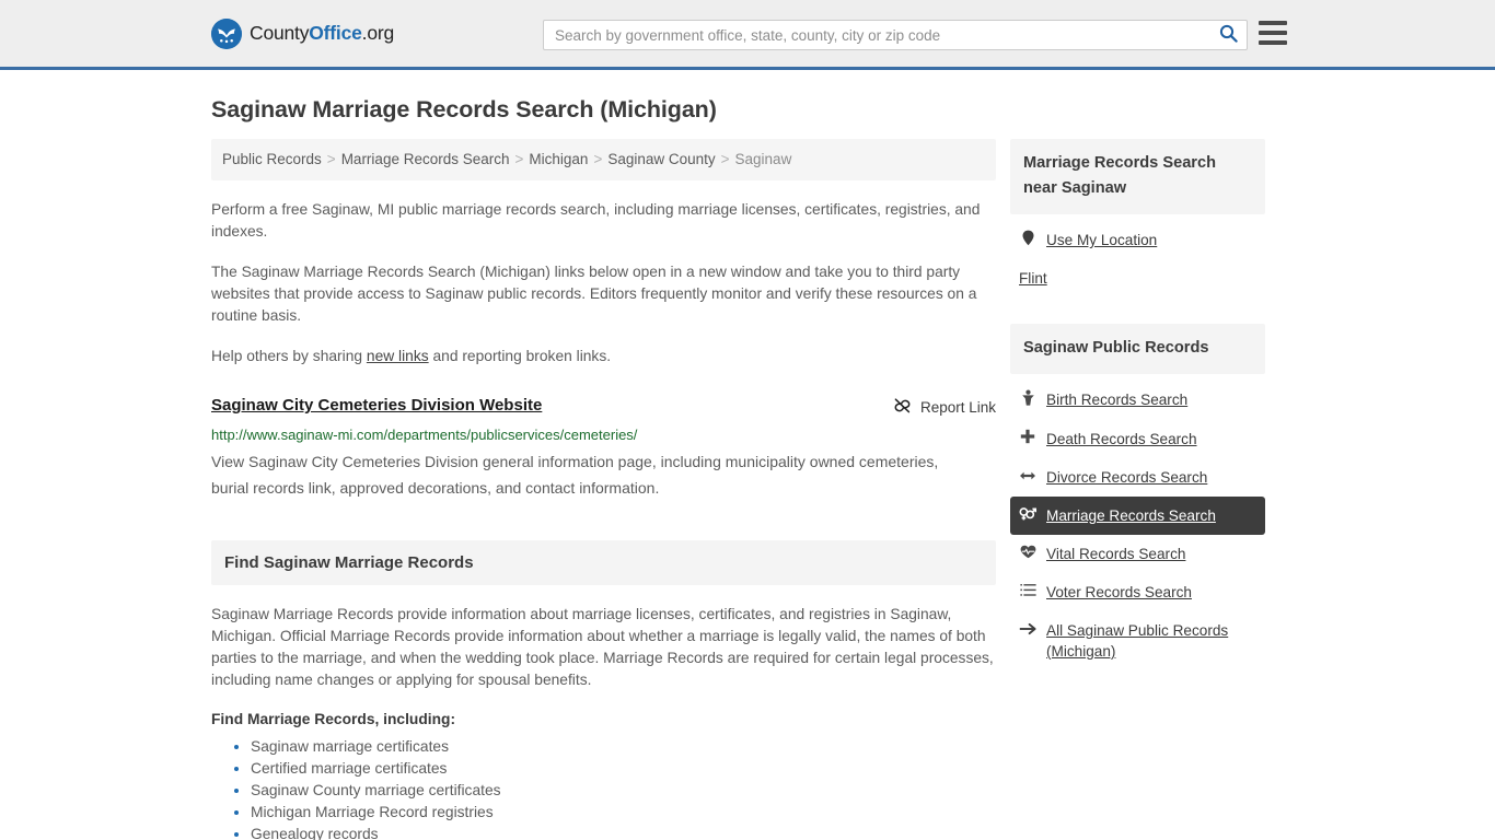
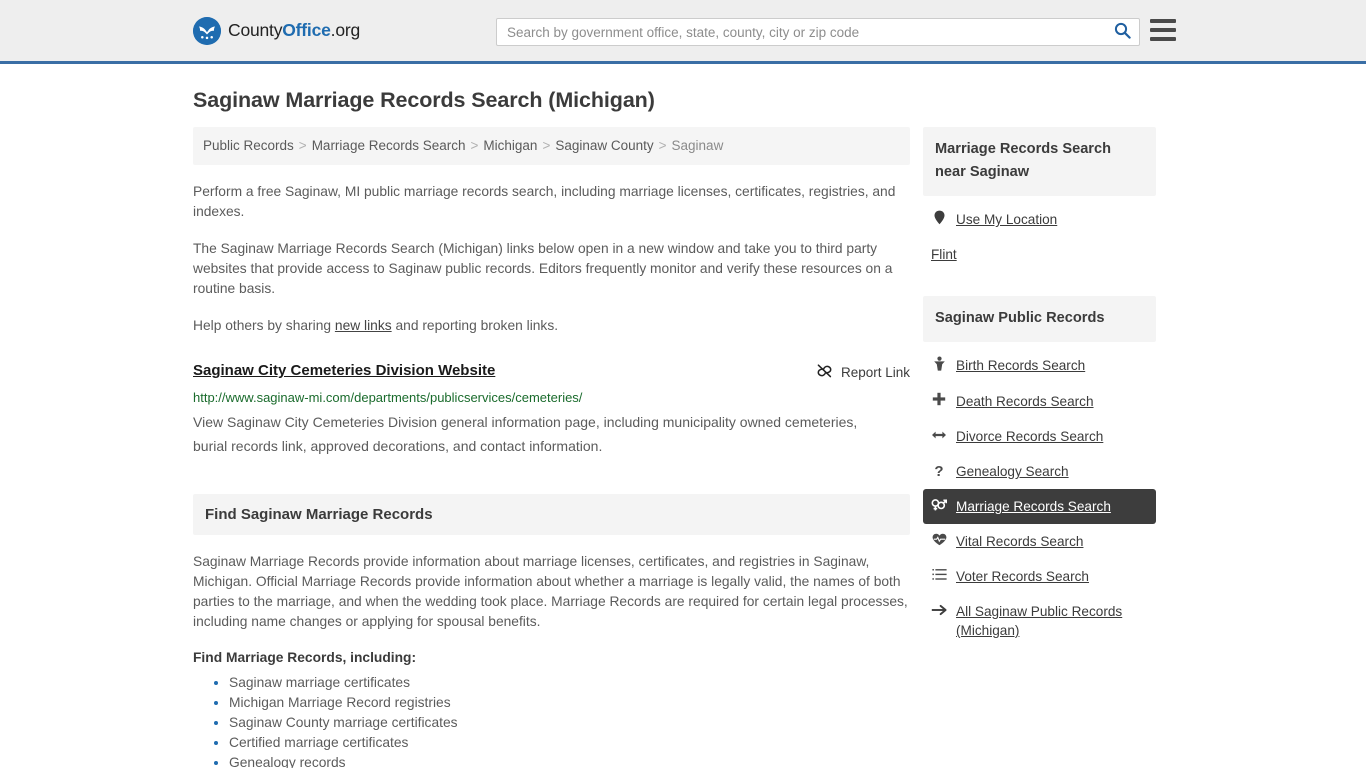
  CountyOffice.org
  Search by government office, state, county, city or zip code
  Saginaw Marriage Records Search (Michigan)
  Public Records > Marriage Records Search > Michigan > Saginaw County > Saginaw
  Perform a free Saginaw, MI public marriage records search, including marriage licenses, certificates, registries, and indexes.
  The Saginaw Marriage Records Search (Michigan) links below open in a new window and take you to third party websites that provide access to Saginaw public records. Editors frequently monitor and verify these resources on a routine basis.
  Help others by sharing new links and reporting broken links.
  Saginaw City Cemeteries Division Website
  Report Link
  http://www.saginaw-mi.com/departments/publicservices/cemeteries/
  View Saginaw City Cemeteries Division general information page, including municipality owned cemeteries, burial records link, approved decorations, and contact information.
  Find Saginaw Marriage Records
  Saginaw Marriage Records provide information about marriage licenses, certificates, and registries in Saginaw, Michigan. Official Marriage Records provide information about whether a marriage is legally valid, the names of both parties to the marriage, and when the wedding took place. Marriage Records are required for certain legal processes, including name changes or applying for spousal benefits.
  Find Marriage Records, including:
  Saginaw marriage certificates
- Certified marriage certificates
+ Michigan Marriage Record registries
  Saginaw County marriage certificates
- Michigan Marriage Record registries
+ Certified marriage certificates
  Genealogy records
  Marriage Records Search near Saginaw
  Use My Location
  Flint
  Saginaw Public Records
  Birth Records Search
  Death Records Search
  Divorce Records Search
+ ?
+ Genealogy Search
  Marriage Records Search
  Vital Records Search
  Voter Records Search
  All Saginaw Public Records (Michigan)
